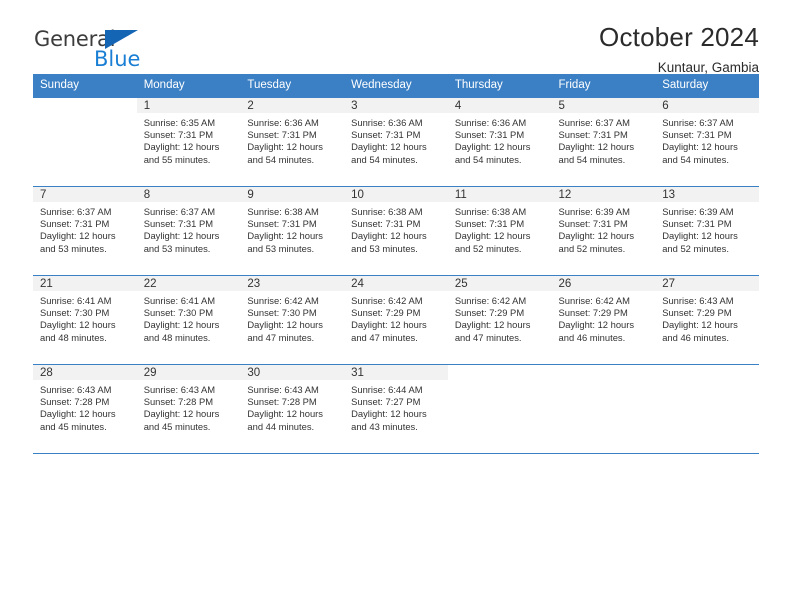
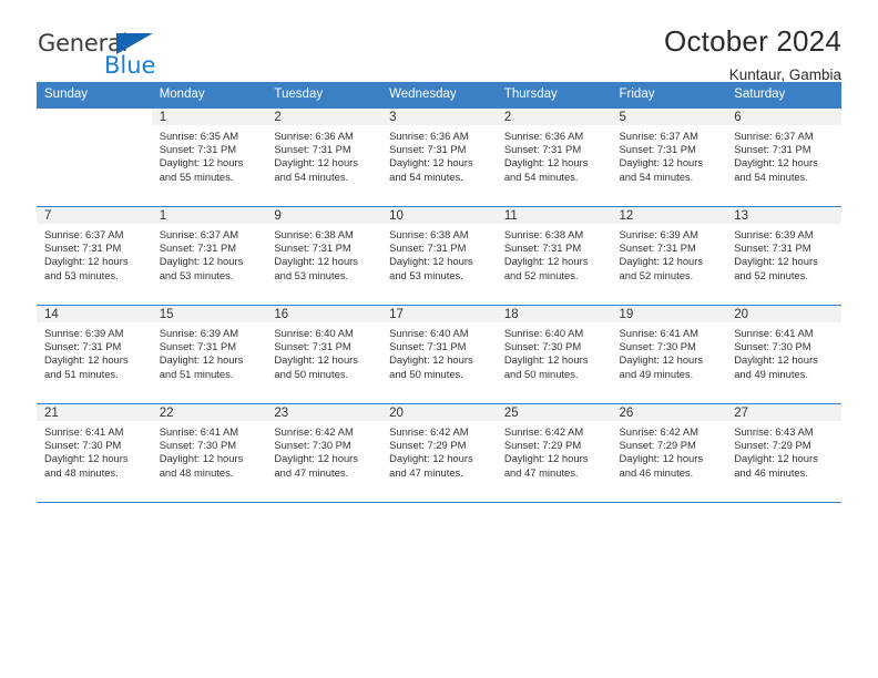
  General
  Blue
  October 2024
  Kuntaur, Gambia
  Sunday	Monday	Tuesday	Wednesday	Thursday	Friday	Saturday
- 	1Sunrise: 6:35 AMSunset: 7:31 PMDaylight: 12 hoursand 55 minutes.	2Sunrise: 6:36 AMSunset: 7:31 PMDaylight: 12 hoursand 54 minutes.	3Sunrise: 6:36 AMSunset: 7:31 PMDaylight: 12 hoursand 54 minutes.	4Sunrise: 6:36 AMSunset: 7:31 PMDaylight: 12 hoursand 54 minutes.	5Sunrise: 6:37 AMSunset: 7:31 PMDaylight: 12 hoursand 54 minutes.	6Sunrise: 6:37 AMSunset: 7:31 PMDaylight: 12 hoursand 54 minutes.
+ 	1Sunrise: 6:35 AMSunset: 7:31 PMDaylight: 12 hoursand 55 minutes.	2Sunrise: 6:36 AMSunset: 7:31 PMDaylight: 12 hoursand 54 minutes.	3Sunrise: 6:36 AMSunset: 7:31 PMDaylight: 12 hoursand 54 minutes.	2Sunrise: 6:36 AMSunset: 7:31 PMDaylight: 12 hoursand 54 minutes.	5Sunrise: 6:37 AMSunset: 7:31 PMDaylight: 12 hoursand 54 minutes.	6Sunrise: 6:37 AMSunset: 7:31 PMDaylight: 12 hoursand 54 minutes.
- 7Sunrise: 6:37 AMSunset: 7:31 PMDaylight: 12 hoursand 53 minutes.	8Sunrise: 6:37 AMSunset: 7:31 PMDaylight: 12 hoursand 53 minutes.	9Sunrise: 6:38 AMSunset: 7:31 PMDaylight: 12 hoursand 53 minutes.	10Sunrise: 6:38 AMSunset: 7:31 PMDaylight: 12 hoursand 53 minutes.	11Sunrise: 6:38 AMSunset: 7:31 PMDaylight: 12 hoursand 52 minutes.	12Sunrise: 6:39 AMSunset: 7:31 PMDaylight: 12 hoursand 52 minutes.	13Sunrise: 6:39 AMSunset: 7:31 PMDaylight: 12 hoursand 52 minutes.
+ 7Sunrise: 6:37 AMSunset: 7:31 PMDaylight: 12 hoursand 53 minutes.	1Sunrise: 6:37 AMSunset: 7:31 PMDaylight: 12 hoursand 53 minutes.	9Sunrise: 6:38 AMSunset: 7:31 PMDaylight: 12 hoursand 53 minutes.	10Sunrise: 6:38 AMSunset: 7:31 PMDaylight: 12 hoursand 53 minutes.	11Sunrise: 6:38 AMSunset: 7:31 PMDaylight: 12 hoursand 52 minutes.	12Sunrise: 6:39 AMSunset: 7:31 PMDaylight: 12 hoursand 52 minutes.	13Sunrise: 6:39 AMSunset: 7:31 PMDaylight: 12 hoursand 52 minutes.
+ 14Sunrise: 6:39 AMSunset: 7:31 PMDaylight: 12 hoursand 51 minutes.	15Sunrise: 6:39 AMSunset: 7:31 PMDaylight: 12 hoursand 51 minutes.	16Sunrise: 6:40 AMSunset: 7:31 PMDaylight: 12 hoursand 50 minutes.	17Sunrise: 6:40 AMSunset: 7:31 PMDaylight: 12 hoursand 50 minutes.	18Sunrise: 6:40 AMSunset: 7:30 PMDaylight: 12 hoursand 50 minutes.	19Sunrise: 6:41 AMSunset: 7:30 PMDaylight: 12 hoursand 49 minutes.	20Sunrise: 6:41 AMSunset: 7:30 PMDaylight: 12 hoursand 49 minutes.
- 21Sunrise: 6:41 AMSunset: 7:30 PMDaylight: 12 hoursand 48 minutes.	22Sunrise: 6:41 AMSunset: 7:30 PMDaylight: 12 hoursand 48 minutes.	23Sunrise: 6:42 AMSunset: 7:30 PMDaylight: 12 hoursand 47 minutes.	24Sunrise: 6:42 AMSunset: 7:29 PMDaylight: 12 hoursand 47 minutes.	25Sunrise: 6:42 AMSunset: 7:29 PMDaylight: 12 hoursand 47 minutes.	26Sunrise: 6:42 AMSunset: 7:29 PMDaylight: 12 hoursand 46 minutes.	27Sunrise: 6:43 AMSunset: 7:29 PMDaylight: 12 hoursand 46 minutes.
+ 21Sunrise: 6:41 AMSunset: 7:30 PMDaylight: 12 hoursand 48 minutes.	22Sunrise: 6:41 AMSunset: 7:30 PMDaylight: 12 hoursand 48 minutes.	23Sunrise: 6:42 AMSunset: 7:30 PMDaylight: 12 hoursand 47 minutes.	20Sunrise: 6:42 AMSunset: 7:29 PMDaylight: 12 hoursand 47 minutes.	25Sunrise: 6:42 AMSunset: 7:29 PMDaylight: 12 hoursand 47 minutes.	26Sunrise: 6:42 AMSunset: 7:29 PMDaylight: 12 hoursand 46 minutes.	27Sunrise: 6:43 AMSunset: 7:29 PMDaylight: 12 hoursand 46 minutes.
- 28Sunrise: 6:43 AMSunset: 7:28 PMDaylight: 12 hoursand 45 minutes.	29Sunrise: 6:43 AMSunset: 7:28 PMDaylight: 12 hoursand 45 minutes.	30Sunrise: 6:43 AMSunset: 7:28 PMDaylight: 12 hoursand 44 minutes.	31Sunrise: 6:44 AMSunset: 7:27 PMDaylight: 12 hoursand 43 minutes.
